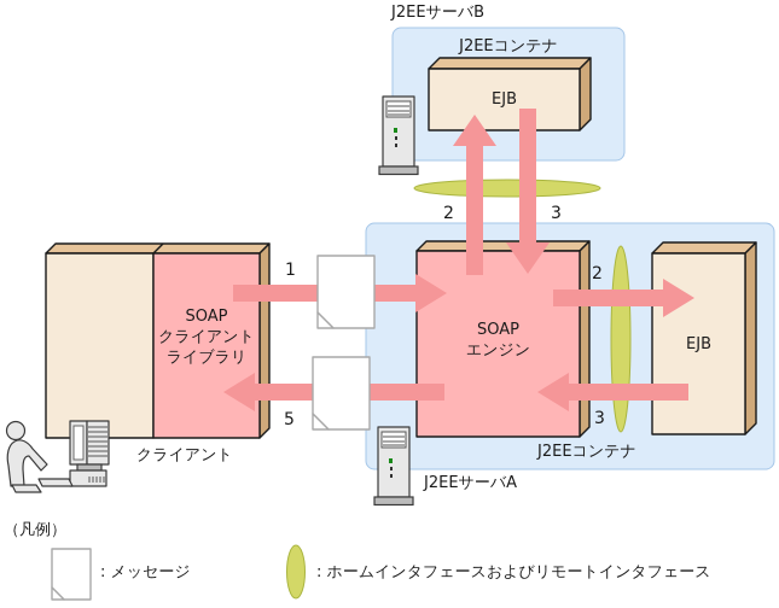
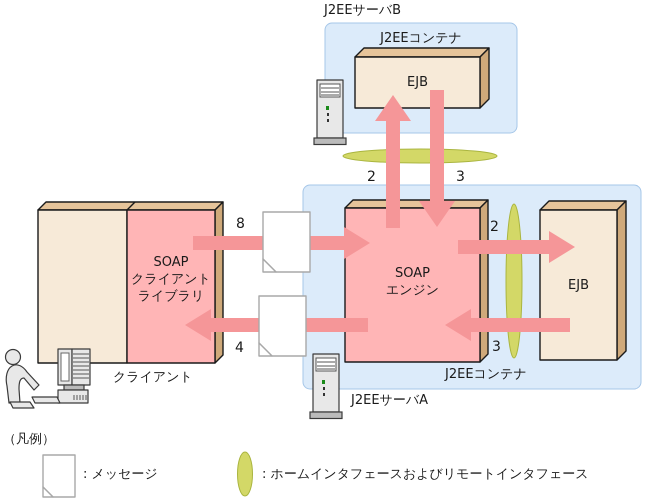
  J2EEサーバB
  J2EEコンテナ
  EJB
  2
  3
  SOAP
  クライアント
  ライブラリ
  クライアント
- 1
+ 8
- 5
+ 4
  SOAP
  エンジン
  EJB
  2
  3
  J2EEコンテナ
  J2EEサーバA
  （凡例）
  : メッセージ
  : ホームインタフェースおよびリモートインタフェース
